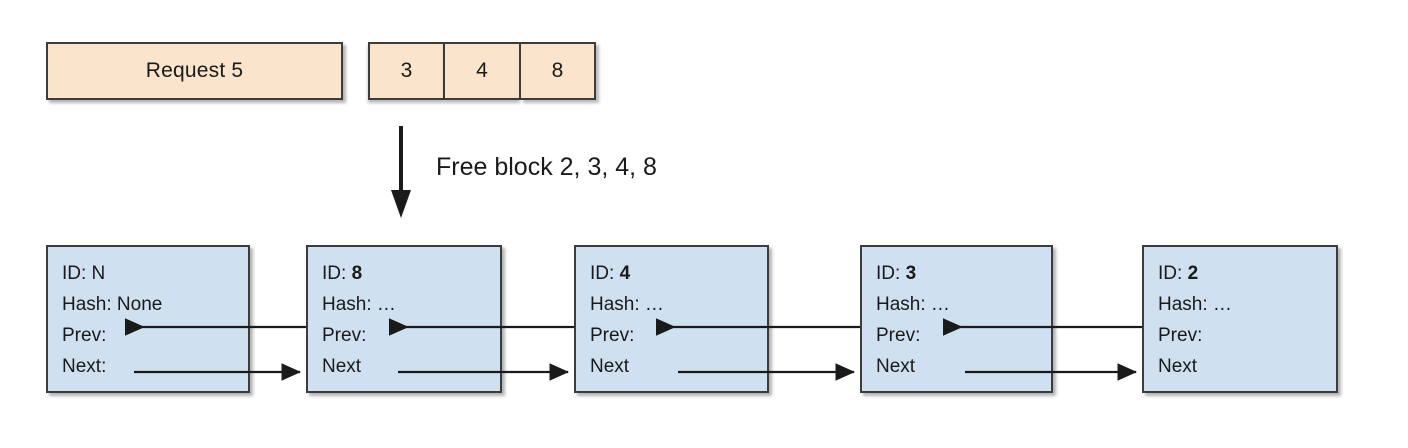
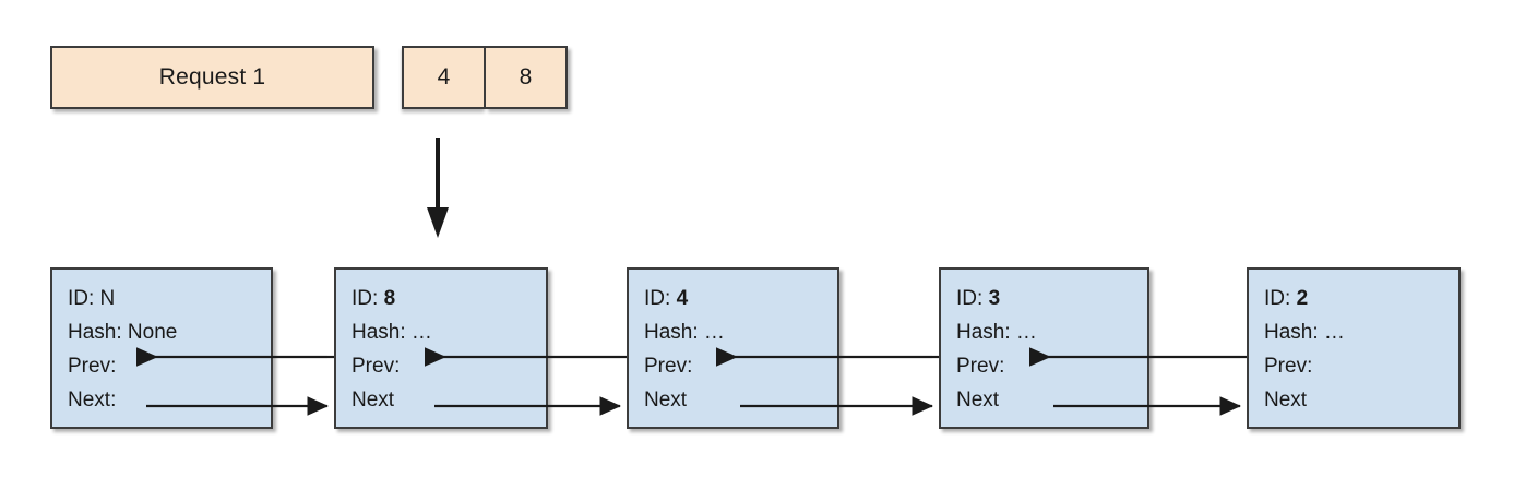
- Request 5
+ Request 1
- 3
  4
  8
- Free block 2, 3, 4, 8
  ID: N
  Hash: None
  Prev:
  Next:
  ID: 8
  Hash: …
  Prev:
  Next
  ID: 4
  Hash: …
  Prev:
  Next
  ID: 3
  Hash: …
  Prev:
  Next
  ID: 2
  Hash: …
  Prev:
  Next
